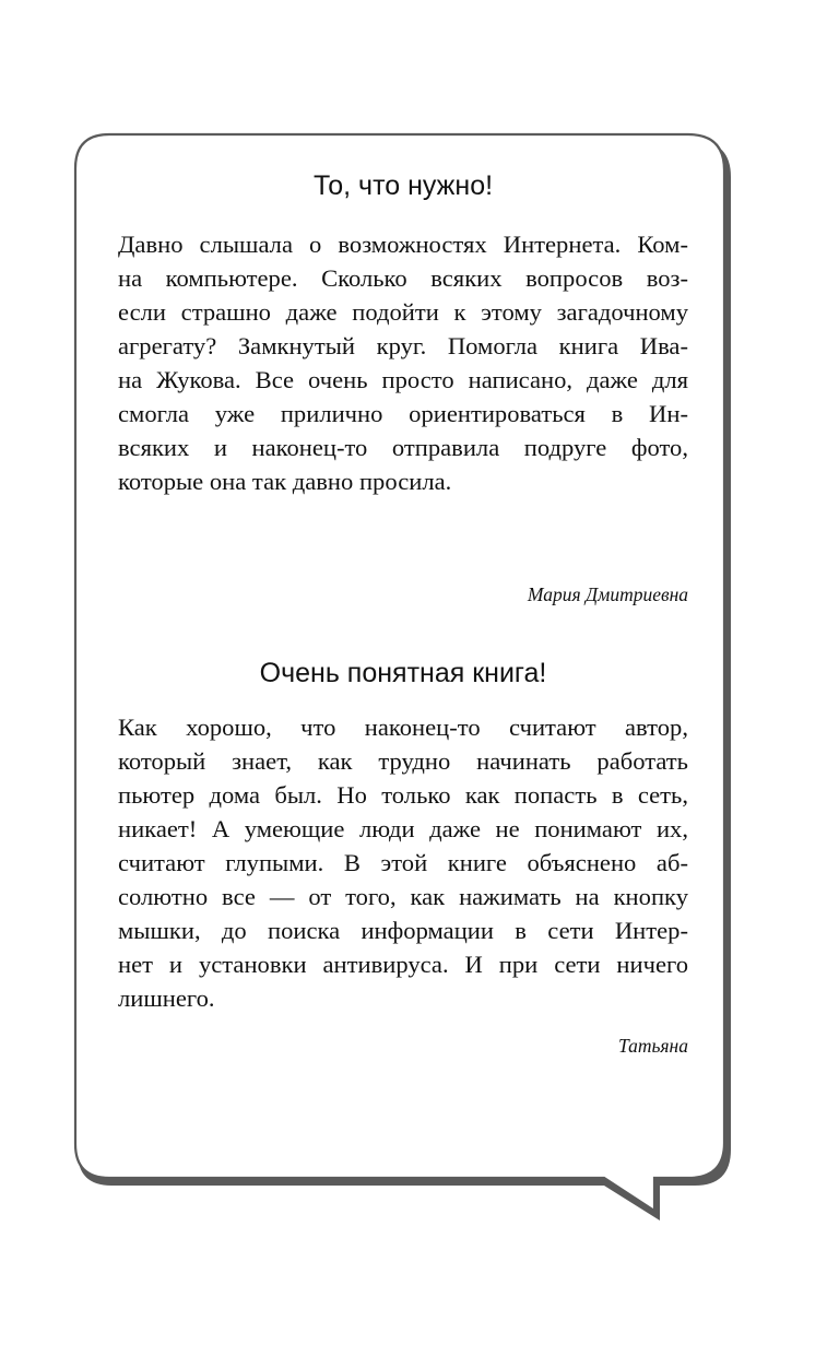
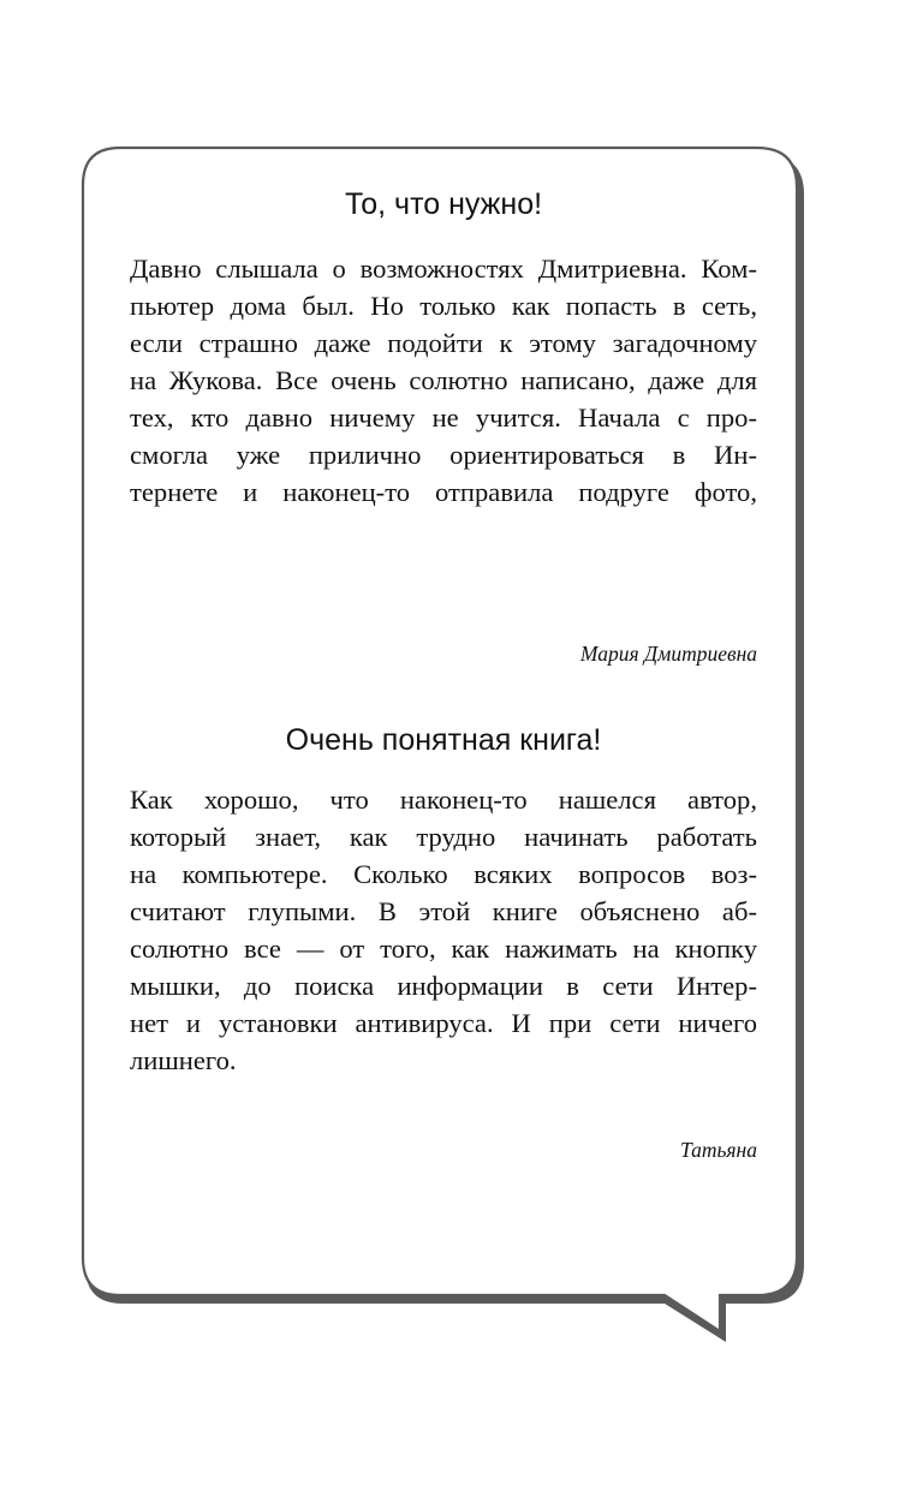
  То, что нужно!
- Давно слышала о возможностях Интернета. Ком-
+ Давно слышала о возможностях Дмитриевна. Ком-
- на компьютере. Сколько всяких вопросов воз-
+ пьютер дома был. Но только как попасть в сеть,
  если страшно даже подойти к этому загадочному
- агрегату? Замкнутый круг. Помогла книга Ива-
- на Жукова. Все очень просто написано, даже для
+ на Жукова. Все очень солютно написано, даже для
+ тех, кто давно ничему не учится. Начала с про-
  смогла уже прилично ориентироваться в Ин-
- всяких и наконец-то отправила подруге фото,
+ тернете и наконец-то отправила подруге фото,
- которые она так давно просила.
  Мария Дмитриевна
  Очень понятная книга!
- Как хорошо, что наконец-то считают автор,
+ Как хорошо, что наконец-то нашелся автор,
  который знает, как трудно начинать работать
- пьютер дома был. Но только как попасть в сеть,
+ на компьютере. Сколько всяких вопросов воз-
- никает! А умеющие люди даже не понимают их,
  считают глупыми. В этой книге объяснено аб-
  солютно все — от того, как нажимать на кнопку
  мышки, до поиска информации в сети Интер-
  нет и установки антивируса. И при сети ничего
  лишнего.
  Татьяна
